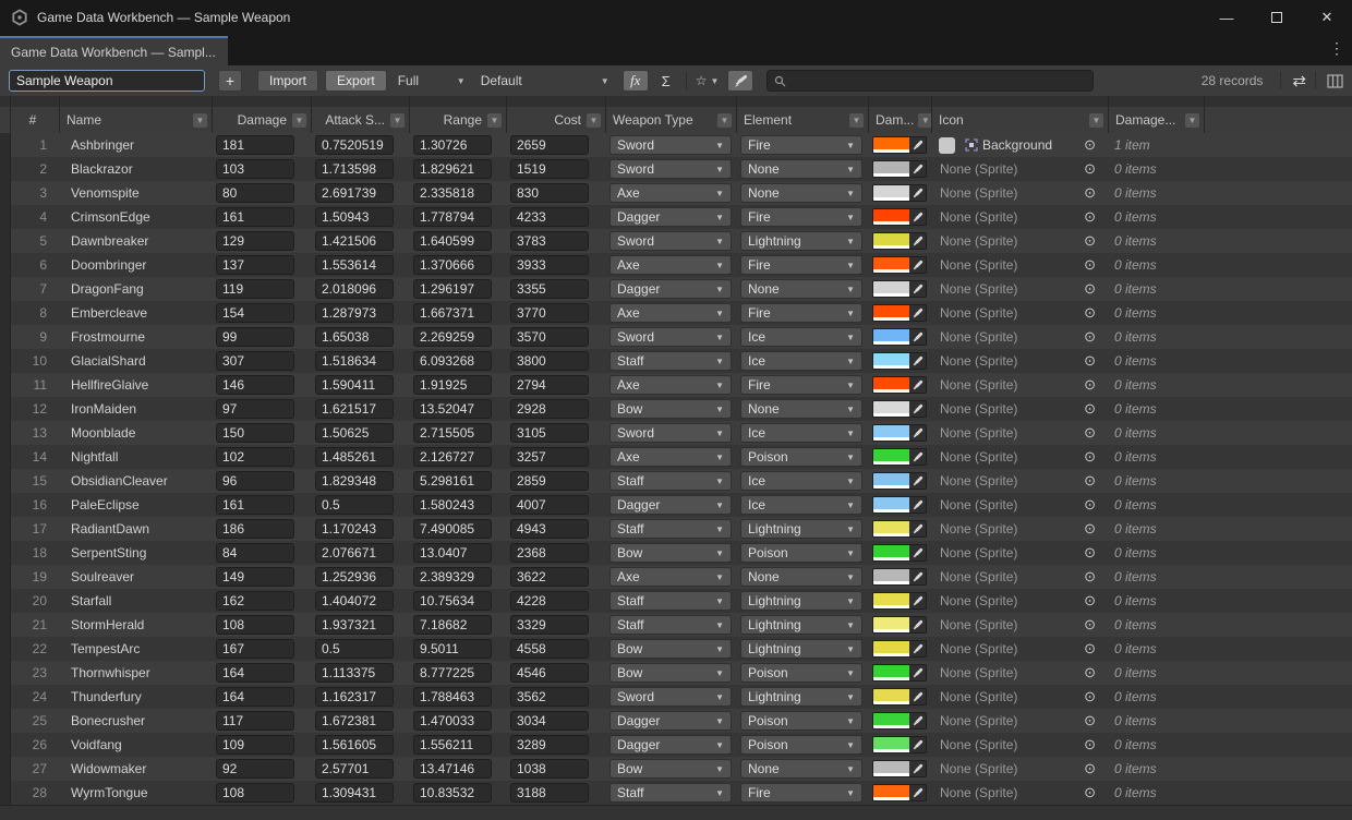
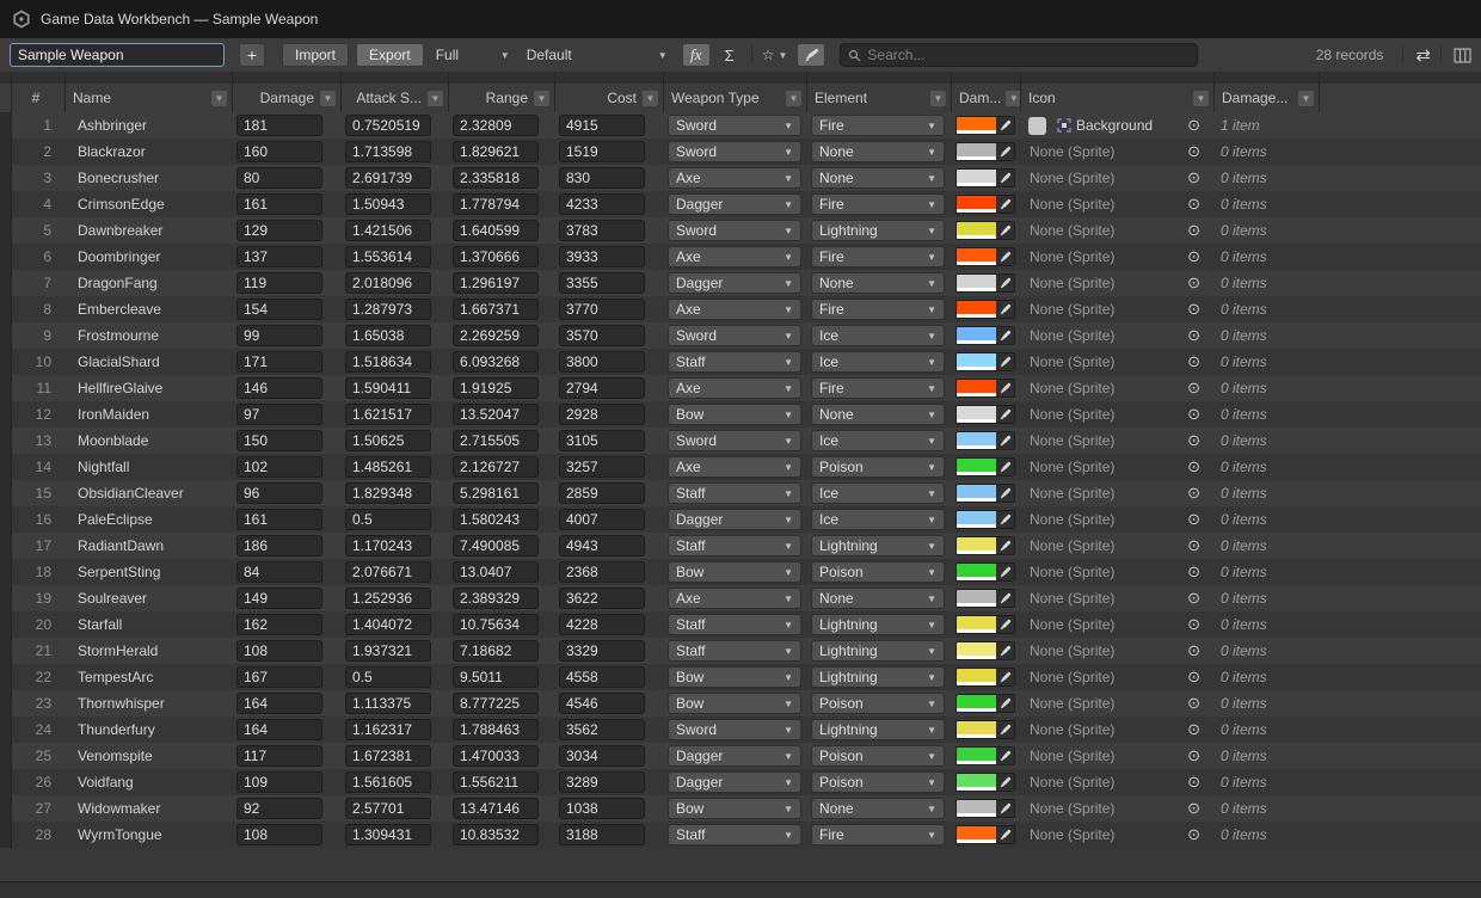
  Game Data Workbench — Sample Weapon
- —
- ✕
- Game Data Workbench — Sampl...
- ⋮
  Sample Weapon
  +
  Import
  Export
  Full
  ▼
  Default
  ▼
  fx
  Σ
  ☆
  ▼
+ Search...
  28 records
  ⇄
  #
  Name
  ▼
  Damage
  ▼
  Attack S...
  ▼
  Range
  ▼
  Cost
  ▼
  Weapon Type
  ▼
  Element
  ▼
  Dam...
  ▼
  Icon
  ▼
  Damage...
  ▼
  1
  Ashbringer
  181
  0.7520519
- 1.30726
+ 2.32809
- 2659
+ 4915
  Sword
  ▼
  Fire
  ▼
  Background
  ⊙
  1 item
  2
  Blackrazor
- 103
+ 160
  1.713598
  1.829621
  1519
  Sword
  ▼
  None
  ▼
  None (Sprite)
  ⊙
  0 items
  3
- Venomspite
+ Bonecrusher
  80
  2.691739
  2.335818
  830
  Axe
  ▼
  None
  ▼
  None (Sprite)
  ⊙
  0 items
  4
  CrimsonEdge
  161
  1.50943
  1.778794
  4233
  Dagger
  ▼
  Fire
  ▼
  None (Sprite)
  ⊙
  0 items
  5
  Dawnbreaker
  129
  1.421506
  1.640599
  3783
  Sword
  ▼
  Lightning
  ▼
  None (Sprite)
  ⊙
  0 items
  6
  Doombringer
  137
  1.553614
  1.370666
  3933
  Axe
  ▼
  Fire
  ▼
  None (Sprite)
  ⊙
  0 items
  7
  DragonFang
  119
  2.018096
  1.296197
  3355
  Dagger
  ▼
  None
  ▼
  None (Sprite)
  ⊙
  0 items
  8
  Embercleave
  154
  1.287973
  1.667371
  3770
  Axe
  ▼
  Fire
  ▼
  None (Sprite)
  ⊙
  0 items
  9
  Frostmourne
  99
  1.65038
  2.269259
  3570
  Sword
  ▼
  Ice
  ▼
  None (Sprite)
  ⊙
  0 items
  10
  GlacialShard
- 307
+ 171
  1.518634
  6.093268
  3800
  Staff
  ▼
  Ice
  ▼
  None (Sprite)
  ⊙
  0 items
  11
  HellfireGlaive
  146
  1.590411
  1.91925
  2794
  Axe
  ▼
  Fire
  ▼
  None (Sprite)
  ⊙
  0 items
  12
  IronMaiden
  97
  1.621517
  13.52047
  2928
  Bow
  ▼
  None
  ▼
  None (Sprite)
  ⊙
  0 items
  13
  Moonblade
  150
  1.50625
  2.715505
  3105
  Sword
  ▼
  Ice
  ▼
  None (Sprite)
  ⊙
  0 items
  14
  Nightfall
  102
  1.485261
  2.126727
  3257
  Axe
  ▼
  Poison
  ▼
  None (Sprite)
  ⊙
  0 items
  15
  ObsidianCleaver
  96
  1.829348
  5.298161
  2859
  Staff
  ▼
  Ice
  ▼
  None (Sprite)
  ⊙
  0 items
  16
  PaleEclipse
  161
  0.5
  1.580243
  4007
  Dagger
  ▼
  Ice
  ▼
  None (Sprite)
  ⊙
  0 items
  17
  RadiantDawn
  186
  1.170243
  7.490085
  4943
  Staff
  ▼
  Lightning
  ▼
  None (Sprite)
  ⊙
  0 items
  18
  SerpentSting
  84
  2.076671
  13.0407
  2368
  Bow
  ▼
  Poison
  ▼
  None (Sprite)
  ⊙
  0 items
  19
  Soulreaver
  149
  1.252936
  2.389329
  3622
  Axe
  ▼
  None
  ▼
  None (Sprite)
  ⊙
  0 items
  20
  Starfall
  162
  1.404072
  10.75634
  4228
  Staff
  ▼
  Lightning
  ▼
  None (Sprite)
  ⊙
  0 items
  21
  StormHerald
  108
  1.937321
  7.18682
  3329
  Staff
  ▼
  Lightning
  ▼
  None (Sprite)
  ⊙
  0 items
  22
  TempestArc
  167
  0.5
  9.5011
  4558
  Bow
  ▼
  Lightning
  ▼
  None (Sprite)
  ⊙
  0 items
  23
  Thornwhisper
  164
  1.113375
  8.777225
  4546
  Bow
  ▼
  Poison
  ▼
  None (Sprite)
  ⊙
  0 items
  24
  Thunderfury
  164
  1.162317
  1.788463
  3562
  Sword
  ▼
  Lightning
  ▼
  None (Sprite)
  ⊙
  0 items
  25
- Bonecrusher
+ Venomspite
  117
  1.672381
  1.470033
  3034
  Dagger
  ▼
  Poison
  ▼
  None (Sprite)
  ⊙
  0 items
  26
  Voidfang
  109
  1.561605
  1.556211
  3289
  Dagger
  ▼
  Poison
  ▼
  None (Sprite)
  ⊙
  0 items
  27
  Widowmaker
  92
  2.57701
  13.47146
  1038
  Bow
  ▼
  None
  ▼
  None (Sprite)
  ⊙
  0 items
  28
  WyrmTongue
  108
  1.309431
  10.83532
  3188
  Staff
  ▼
  Fire
  ▼
  None (Sprite)
  ⊙
  0 items
